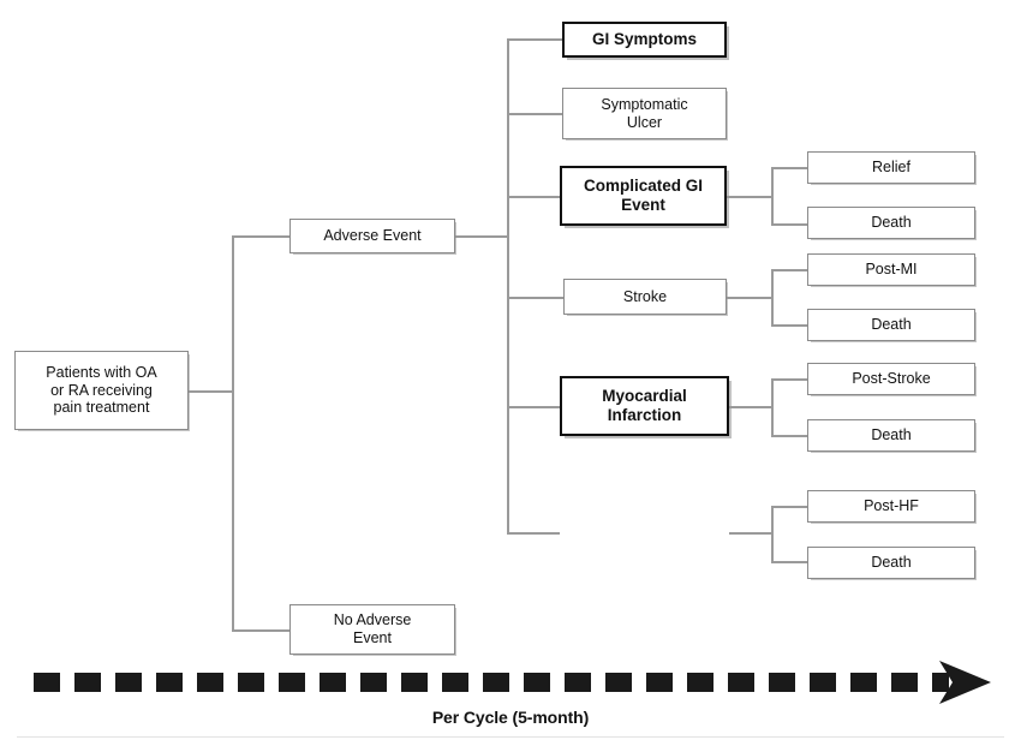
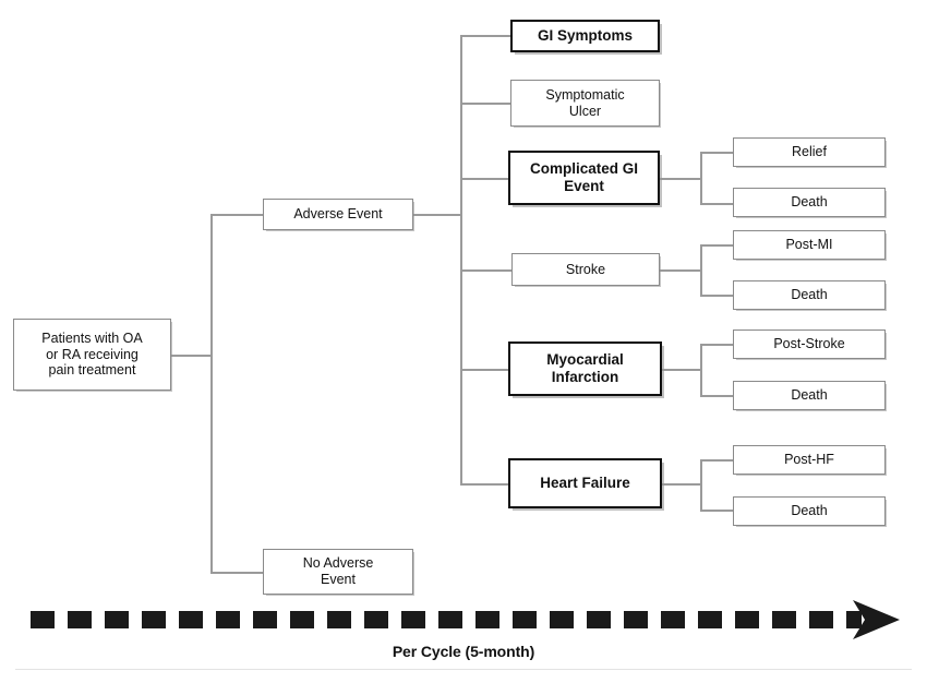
  Patients with OA
  or RA receiving
  pain treatment
  Adverse Event
  No Adverse
  Event
  GI Symptoms
  Symptomatic
  Ulcer
  Complicated GI
  Event
  Stroke
  Myocardial
  Infarction
+ Heart Failure
  Relief
  Death
  Post-MI
  Death
  Post-Stroke
  Death
  Post-HF
  Death
  Per Cycle (5-month)
